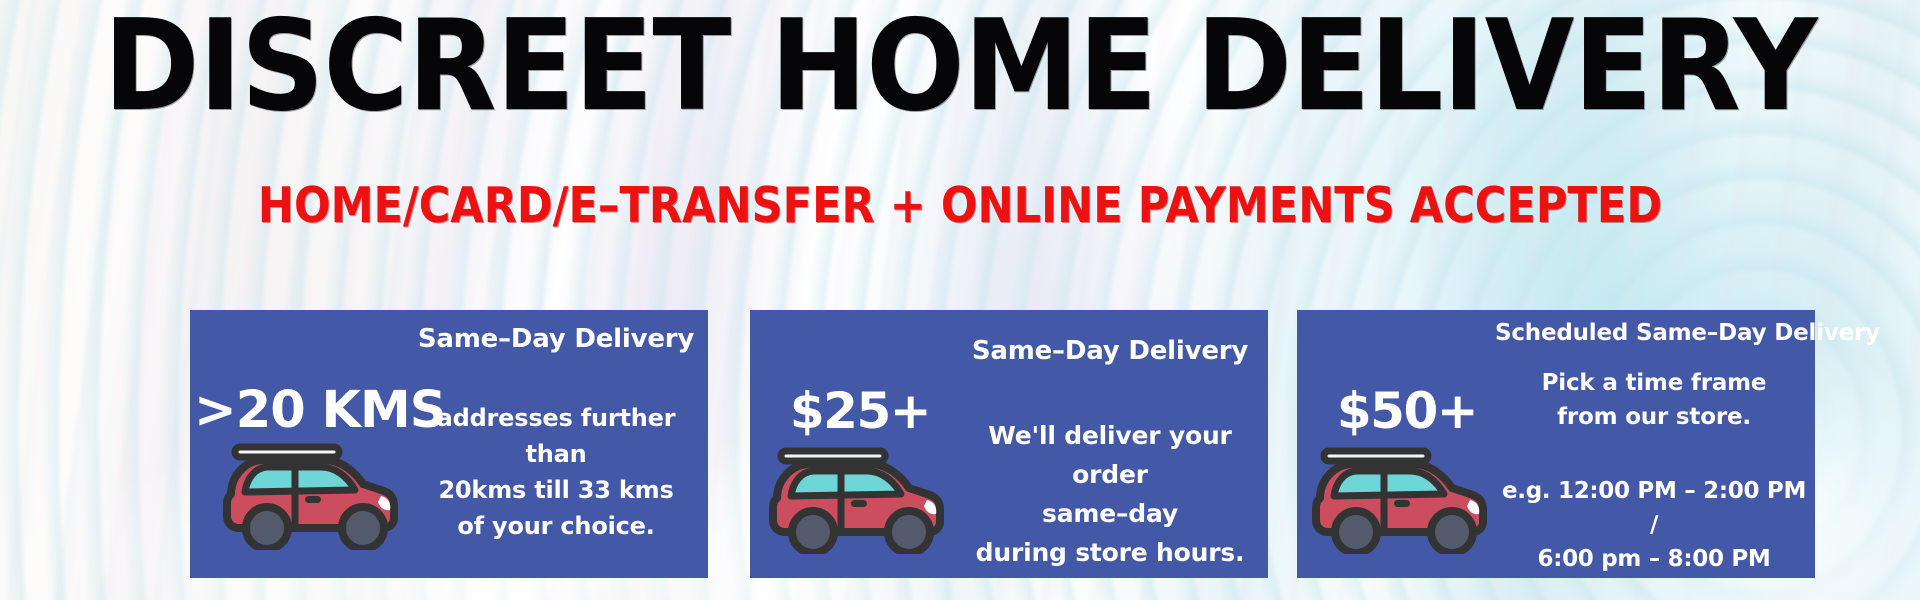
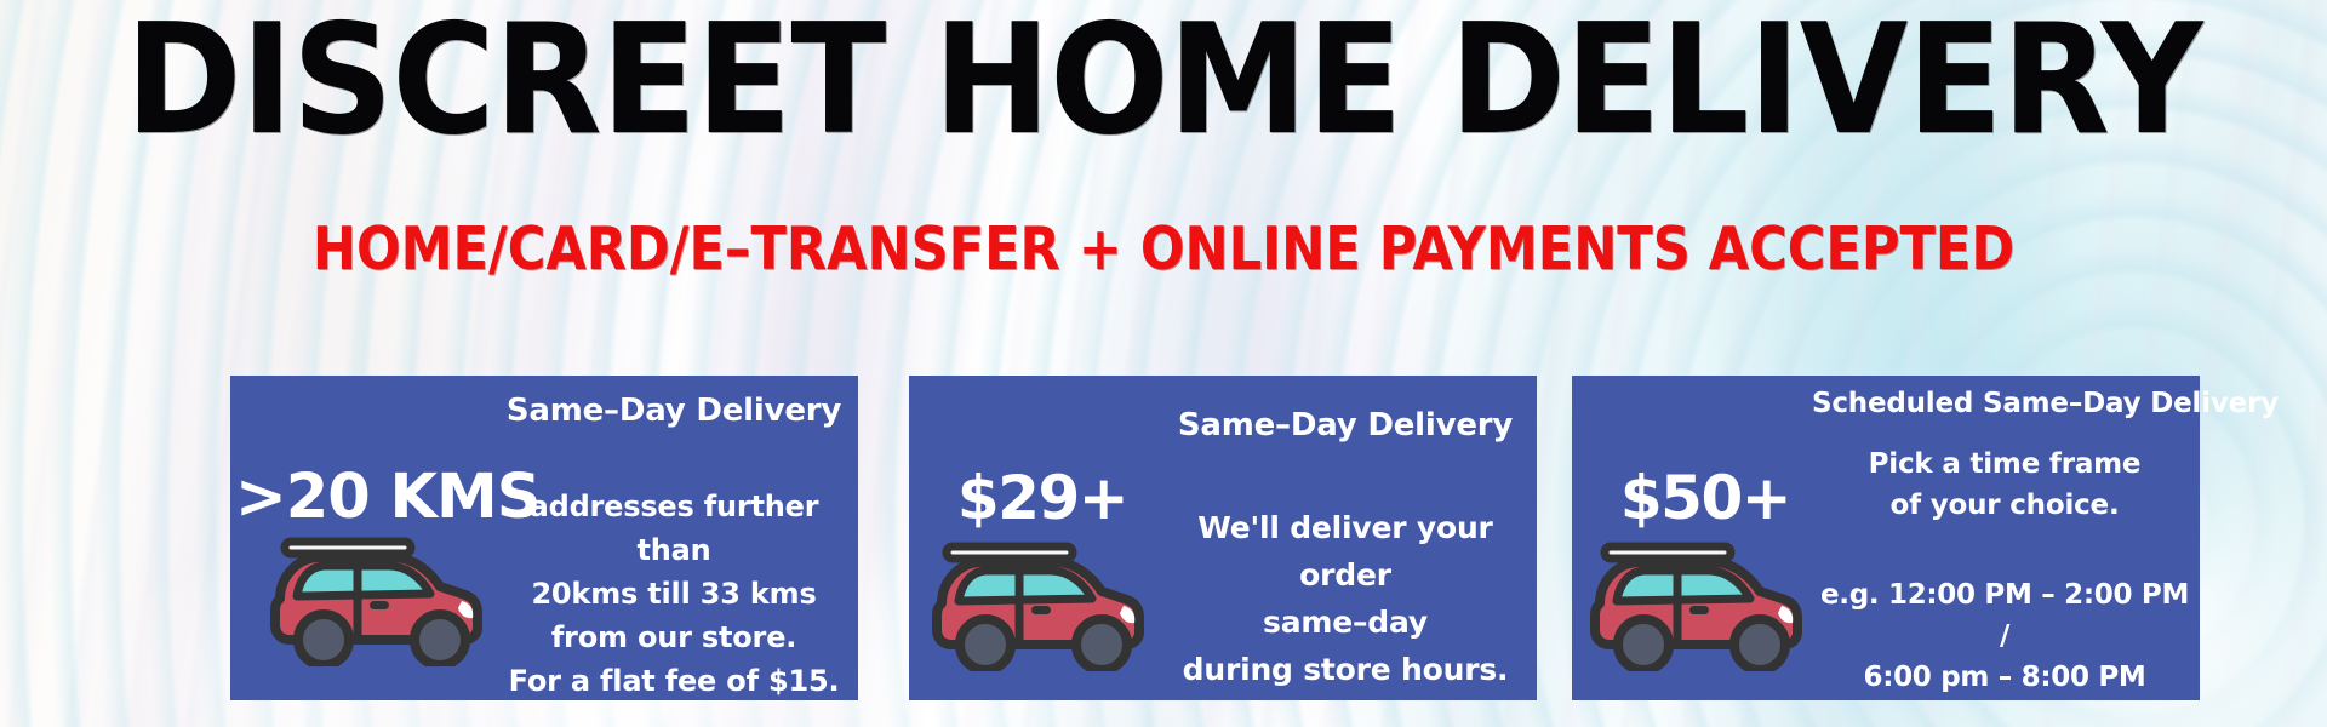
  DISCREET HOME DELIVERY
  HOME/CARD/E–TRANSFER + ONLINE PAYMENTS ACCEPTED
  >20 KM
  Same–Day Delivery
  addresses further than
  20kms till 33 kms
- of your choice.
+ from our store.
+ For a flat fee of $15.
- $25+
+ $29+
  Same–Day Delivery
  We'll deliver your order
  same–day
  during store hours.
  $50+
  Scheduled Same–Day Delivery
  Pick a time frame
- from our store.
+ of your choice.
  e.g. 12:00 PM – 2:00 PM /
  6:00 pm – 8:00 PM
